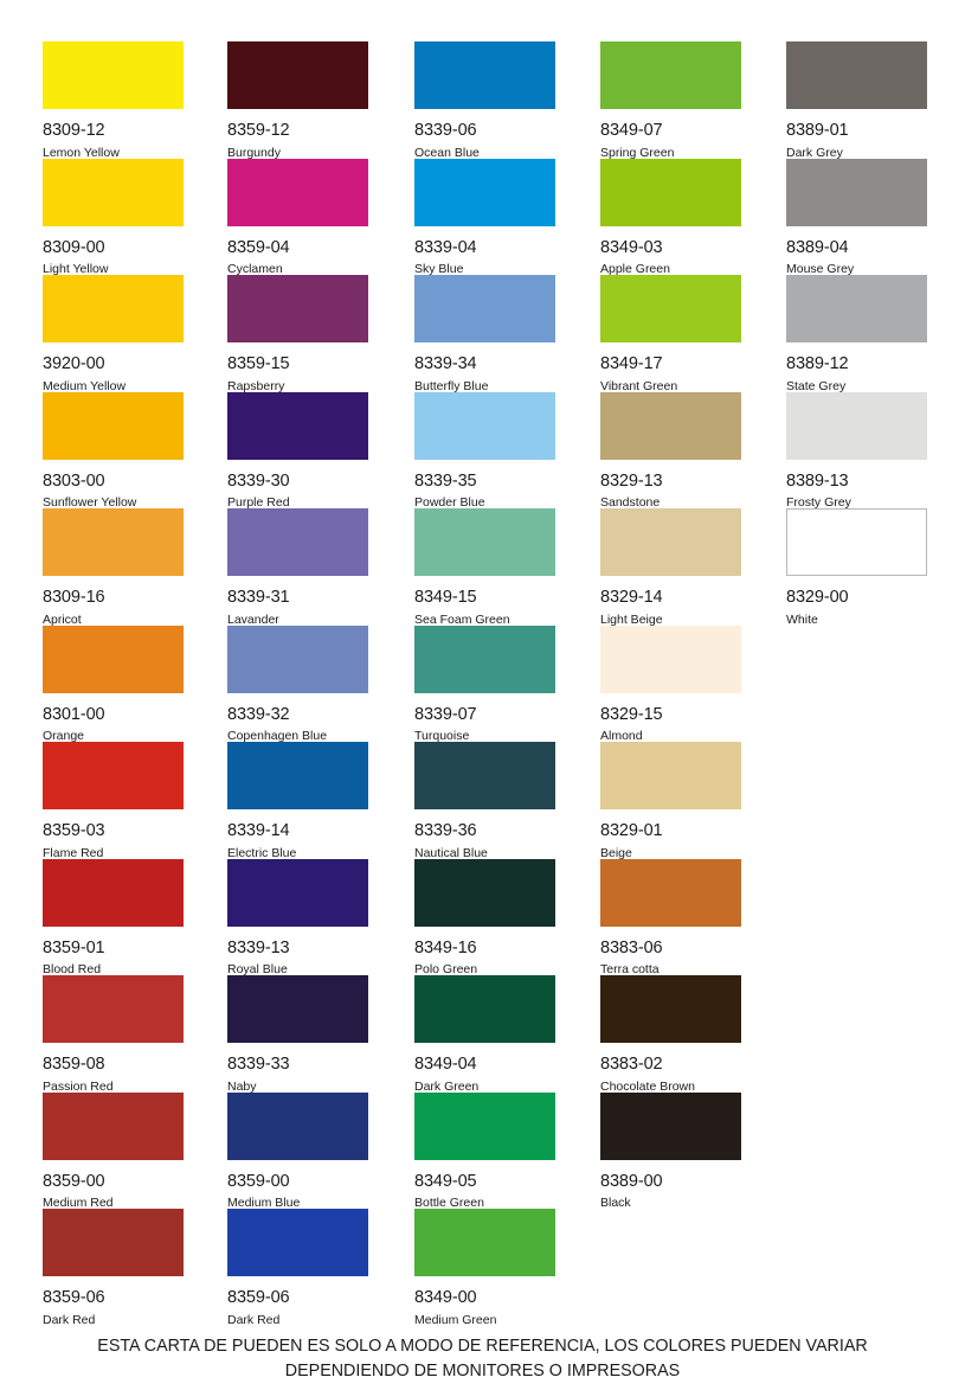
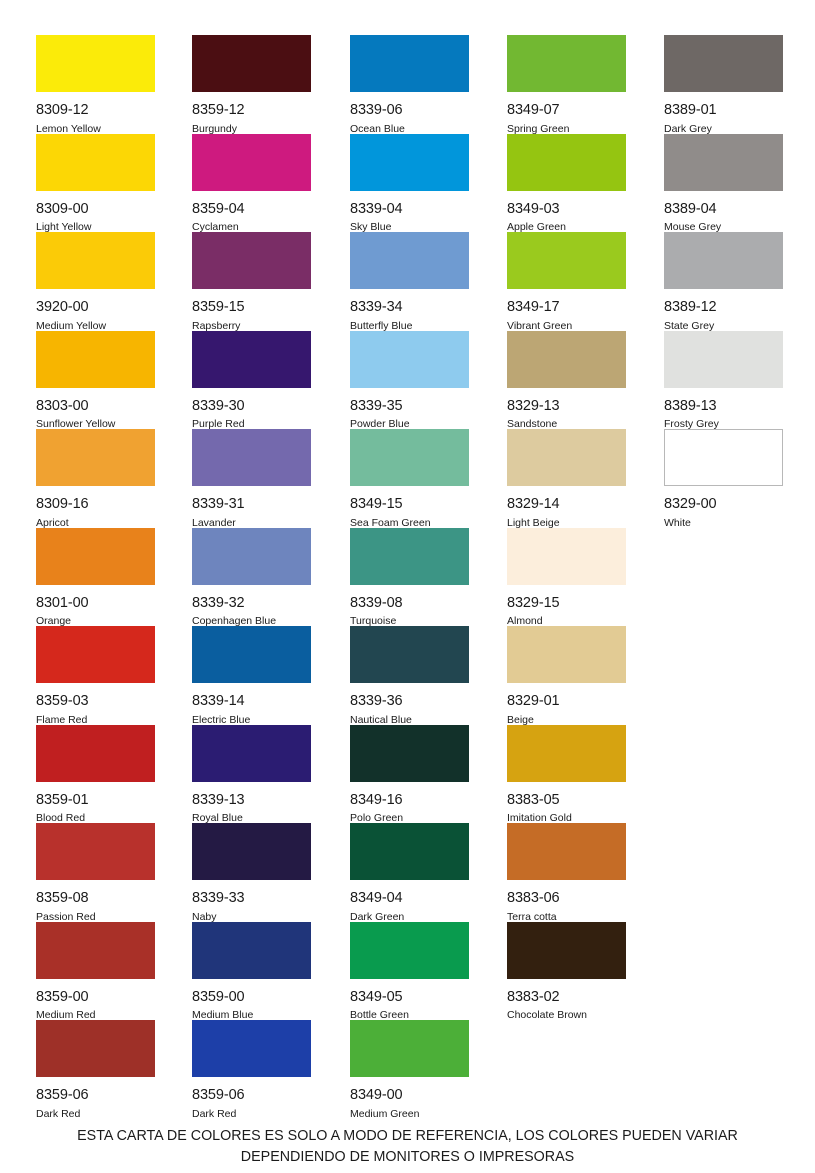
  8309-12
  Lemon Yellow
  8309-00
  Light Yellow
  3920-00
  Medium Yellow
  8303-00
  Sunflower Yellow
  8309-16
  Apricot
  8301-00
  Orange
  8359-03
  Flame Red
  8359-01
  Blood Red
  8359-08
  Passion Red
  8359-00
  Medium Red
  8359-06
  Dark Red
  8359-12
  Burgundy
  8359-04
  Cyclamen
  8359-15
  Rapsberry
  8339-30
  Purple Red
  8339-31
  Lavander
  8339-32
  Copenhagen Blue
  8339-14
  Electric Blue
  8339-13
  Royal Blue
  8339-33
  Naby
  8359-00
  Medium Blue
  8359-06
  Dark Red
  8339-06
  Ocean Blue
  8339-04
  Sky Blue
  8339-34
  Butterfly Blue
  8339-35
  Powder Blue
  8349-15
  Sea Foam Green
- 8339-07
+ 8339-08
  Turquoise
  8339-36
  Nautical Blue
  8349-16
  Polo Green
  8349-04
  Dark Green
  8349-05
  Bottle Green
  8349-00
  Medium Green
  8349-07
  Spring Green
  8349-03
  Apple Green
  8349-17
  Vibrant Green
  8329-13
  Sandstone
  8329-14
  Light Beige
  8329-15
  Almond
  8329-01
  Beige
+ 8383-05
+ Imitation Gold
  8383-06
  Terra cotta
  8383-02
  Chocolate Brown
- 8389-00
- Black
  8389-01
  Dark Grey
  8389-04
  Mouse Grey
  8389-12
  State Grey
  8389-13
  Frosty Grey
  8329-00
  White
- ESTA CARTA DE PUEDEN ES SOLO A MODO DE REFERENCIA, LOS COLORES PUEDEN VARIAR
+ ESTA CARTA DE COLORES ES SOLO A MODO DE REFERENCIA, LOS COLORES PUEDEN VARIAR
  DEPENDIENDO DE MONITORES O IMPRESORAS
